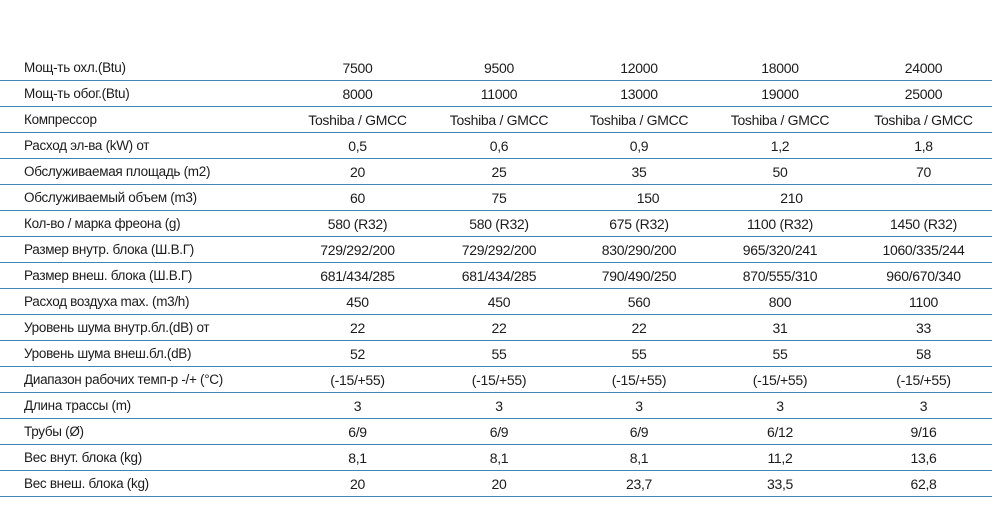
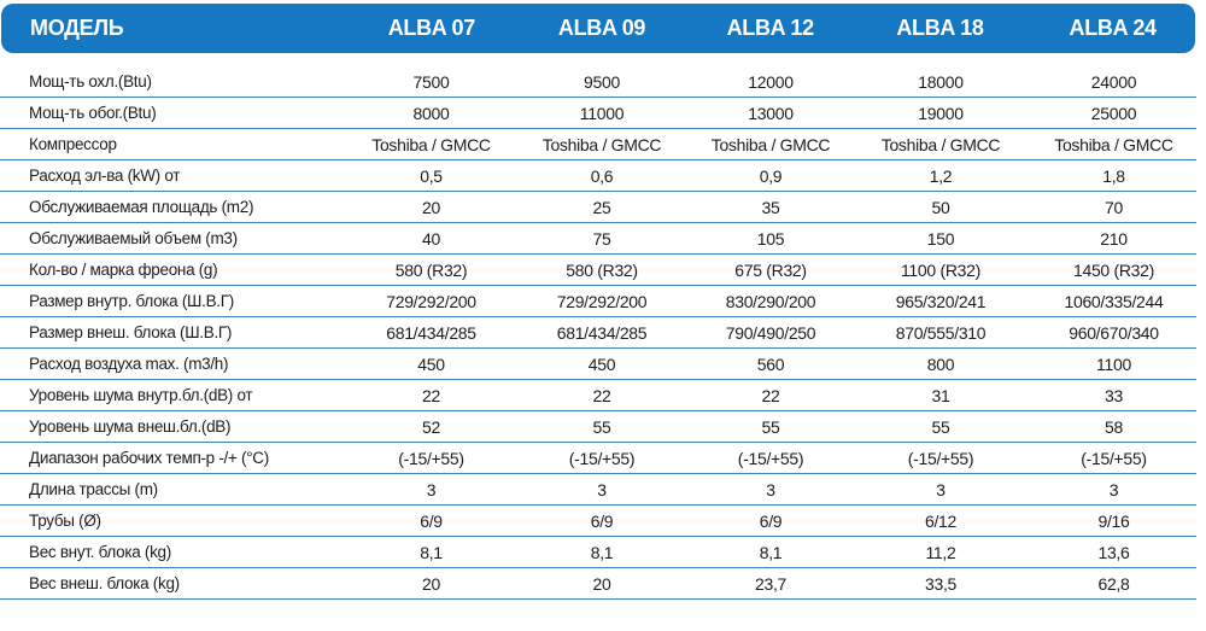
+ МОДЕЛЬ
+ ALBA 07
+ ALBA 09
+ ALBA 12
+ ALBA 18
+ ALBA 24
  Мощ-ть охл.(Btu)
  7500
  9500
  12000
  18000
  24000
  Мощ-ть обог.(Btu)
  8000
  11000
  13000
  19000
  25000
  Компрессор
  Toshiba / GMCC
  Toshiba / GMCC
  Toshiba / GMCC
  Toshiba / GMCC
  Toshiba / GMCC
  Расход эл-ва (kW) от
  0,5
  0,6
  0,9
  1,2
  1,8
  Обслуживаемая площадь (m2)
  20
  25
  35
  50
  70
  Обслуживаемый объем (m3)
- 60
+ 40
  75
+ 105
  150
  210
  Кол-во / марка фреона (g)
  580 (R32)
  580 (R32)
  675 (R32)
  1100 (R32)
  1450 (R32)
  Размер внутр. блока (Ш.В.Г)
  729/292/200
  729/292/200
  830/290/200
  965/320/241
  1060/335/244
  Размер внеш. блока (Ш.В.Г)
  681/434/285
  681/434/285
  790/490/250
  870/555/310
  960/670/340
  Расход воздуха max. (m3/h)
  450
  450
  560
  800
  1100
  Уровень шума внутр.бл.(dB) от
  22
  22
  22
  31
  33
  Уровень шума внеш.бл.(dB)
  52
  55
  55
  55
  58
  Диапазон рабочих темп-р -/+ (°C)
  (-15/+55)
  (-15/+55)
  (-15/+55)
  (-15/+55)
  (-15/+55)
  Длина трассы (m)
  3
  3
  3
  3
  3
  Трубы (Ø)
  6/9
  6/9
  6/9
  6/12
  9/16
  Вес внут. блока (kg)
  8,1
  8,1
  8,1
  11,2
  13,6
  Вес внеш. блока (kg)
  20
  20
  23,7
  33,5
  62,8
